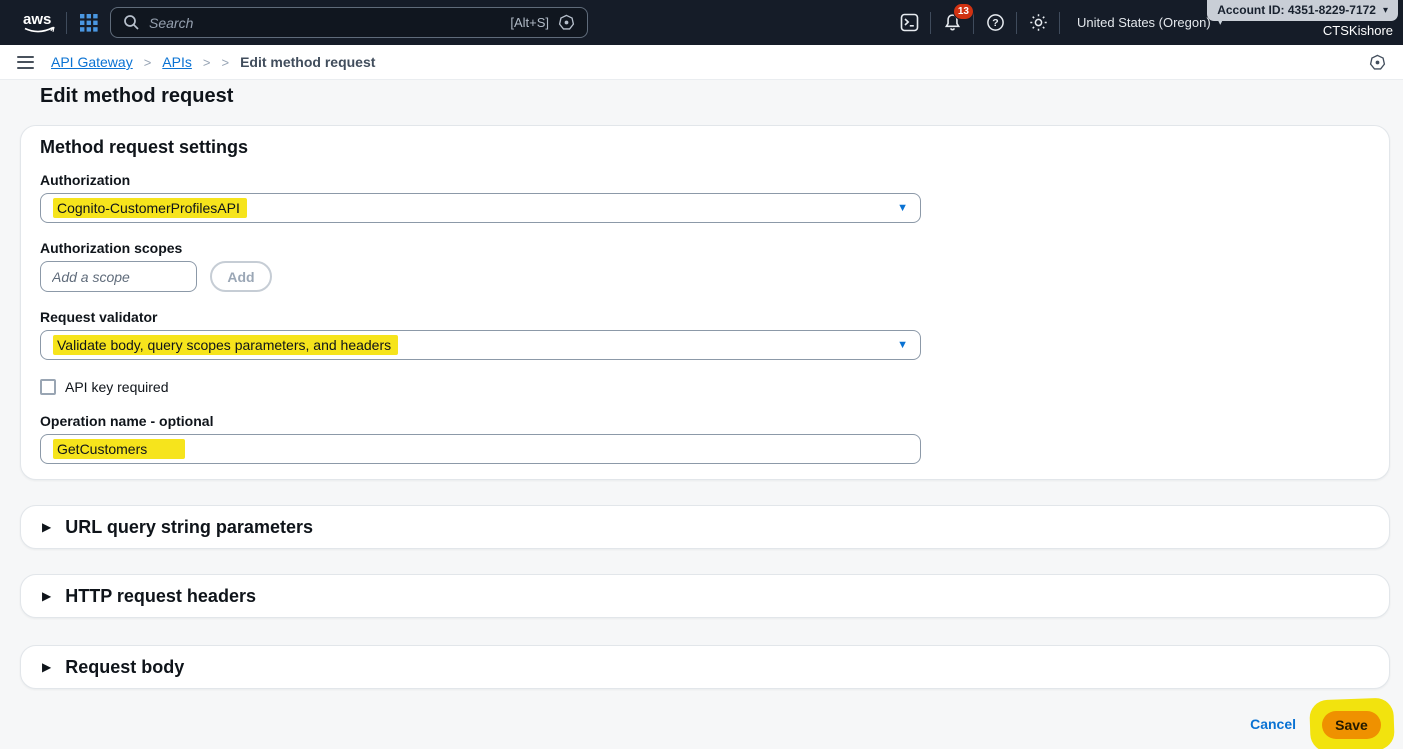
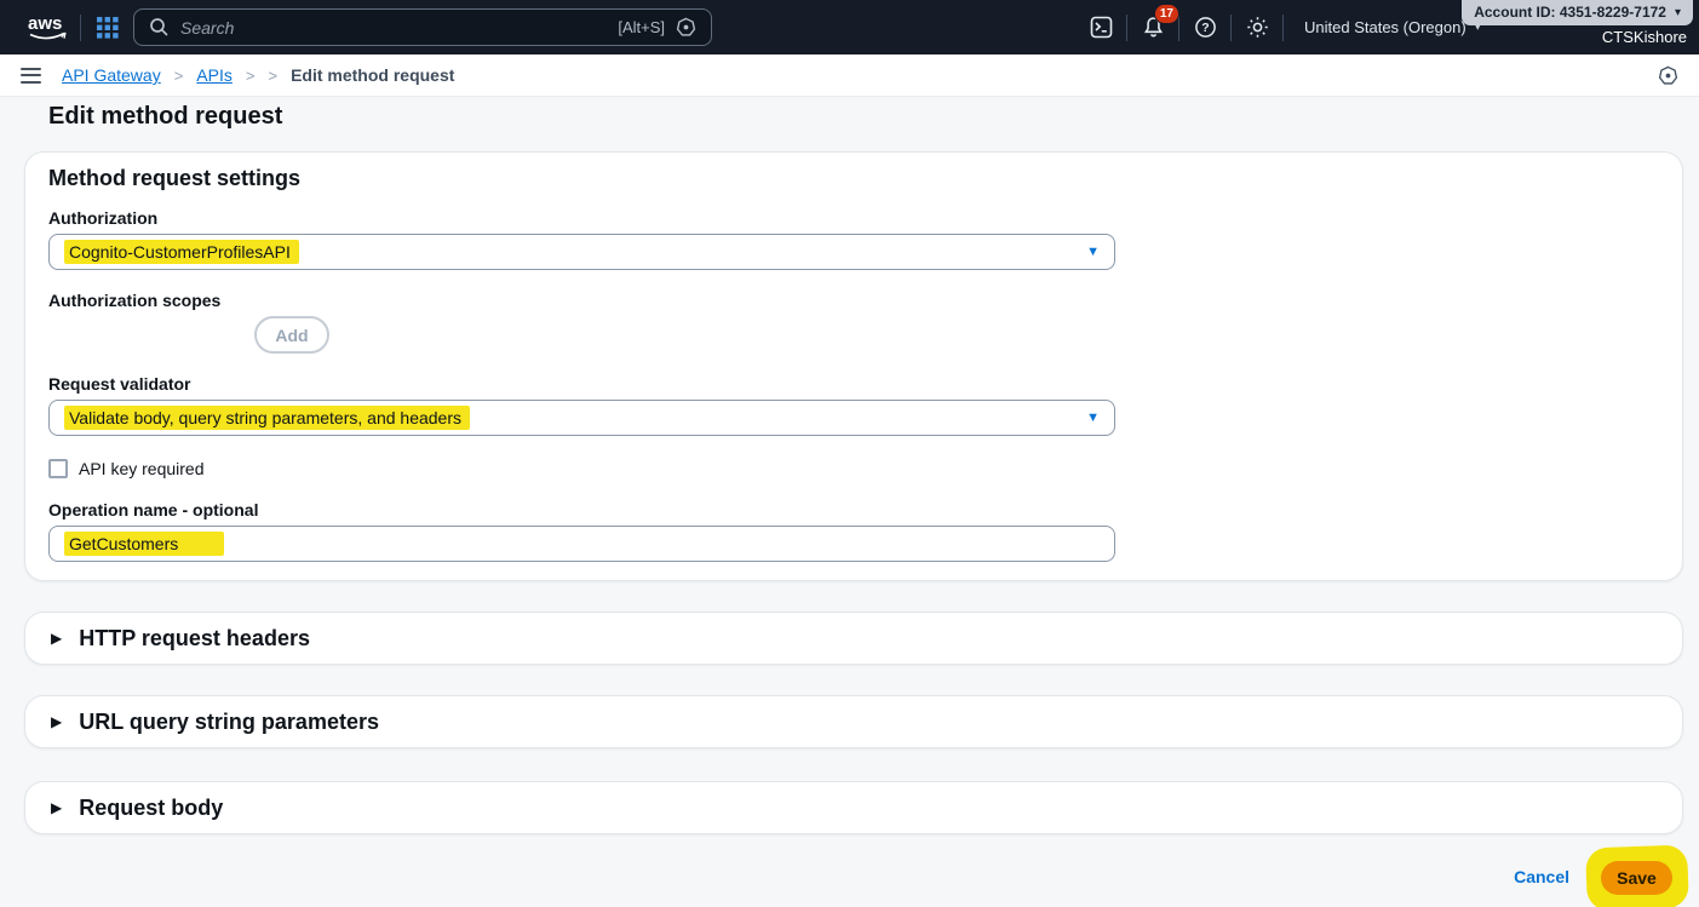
  aws
  Search
  [Alt+S]
- 13
+ 17
  ?
  United States (Oregon)
  ▾
  Account ID: 4351-8229-7172
  ▾
  CTSKishore
  API Gateway
  >
  APIs
  >
  >
  Edit method request
  Edit method request
  Method request settings
  Authorization
  Cognito-CustomerProfilesAPI
  ▼
  Authorization scopes
- Add a scope
  Add
  Request validator
- Validate body, query scopes parameters, and headers
+ Validate body, query string parameters, and headers
  ▼
  API key required
  Operation name - optional
  GetCustomers
  ▶
- URL query string parameters
+ HTTP request headers
  ▶
- HTTP request headers
+ URL query string parameters
  ▶
  Request body
  Cancel
  Save
